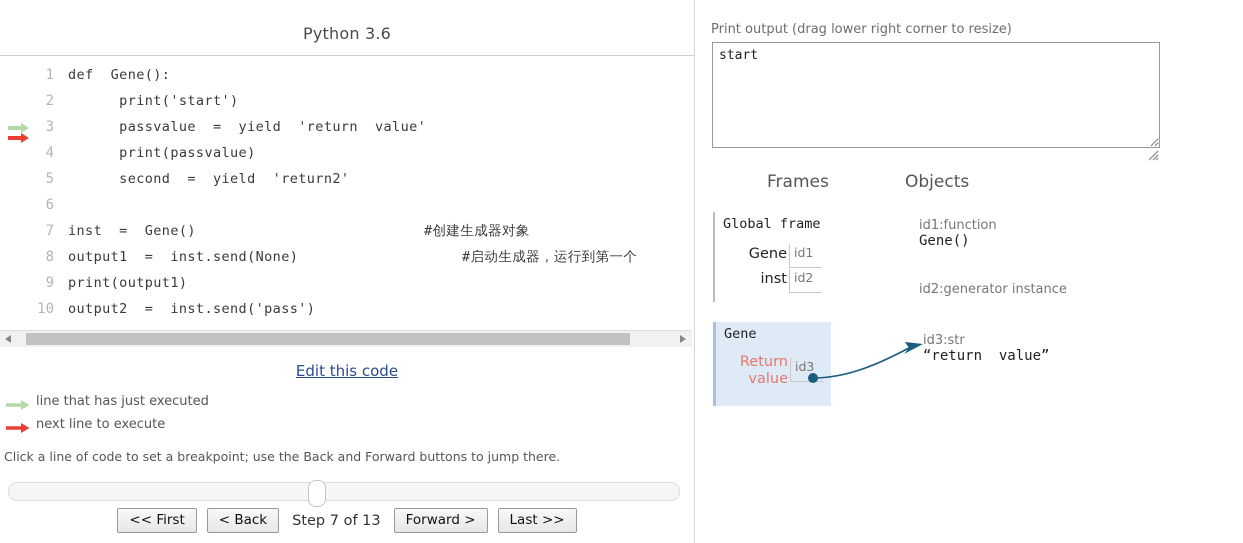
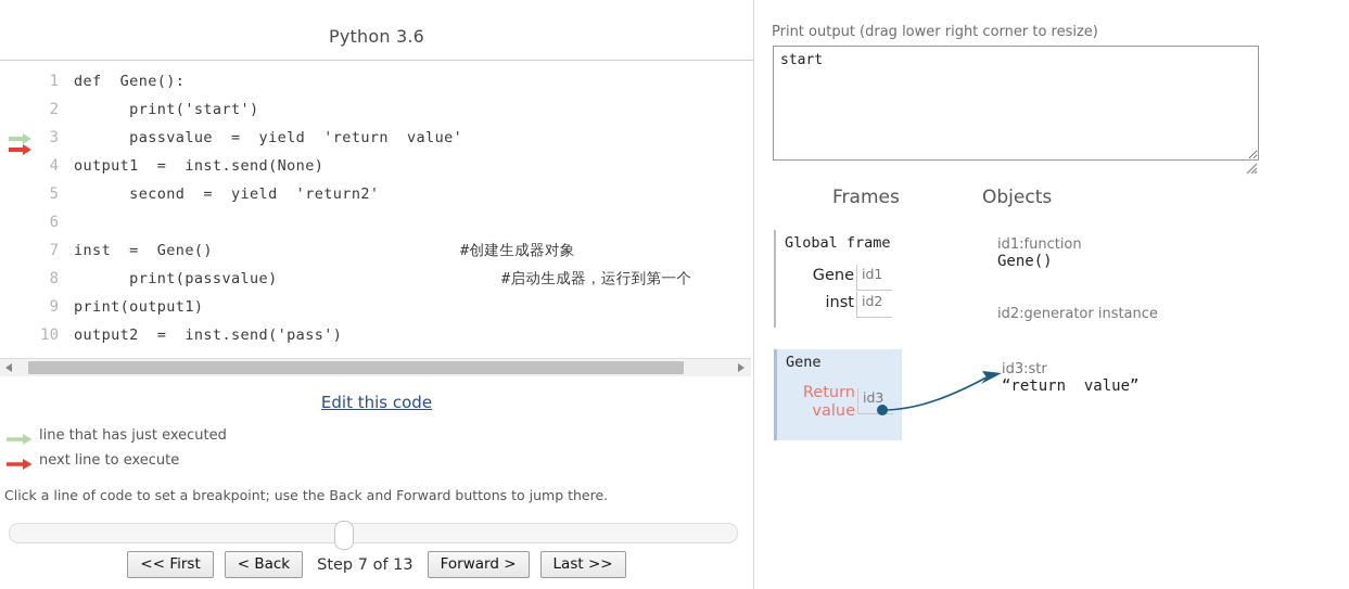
  Python 3.6
  1
  def Gene():
  2
  print('start')
  3
  passvalue = yield 'return value'
  4
- print(passvalue)
+ output1 = inst.send(None)
  5
  second = yield 'return2'
  6
  7
  inst = Gene()
  #创建生成器对象
  8
- output1 = inst.send(None)
+ print(passvalue)
  #启动生成器，运行到第一个
  9
  print(output1)
  10
  output2 = inst.send('pass')
  Edit this code
  line that has just executed
  next line to execute
  Click a line of code to set a breakpoint; use the Back and Forward buttons to jump there.
  << First
  < Back
  Step 7 of 13
  Forward >
  Last >>
  Print output (drag lower right corner to resize)
  start
  Frames
  Objects
  Global frame
  Gene
  id1
  inst
  id2
  Gene
  Return value
  id3
  id1:function
  Gene()
  id2:generator instance
  id3:str
  “return value”
